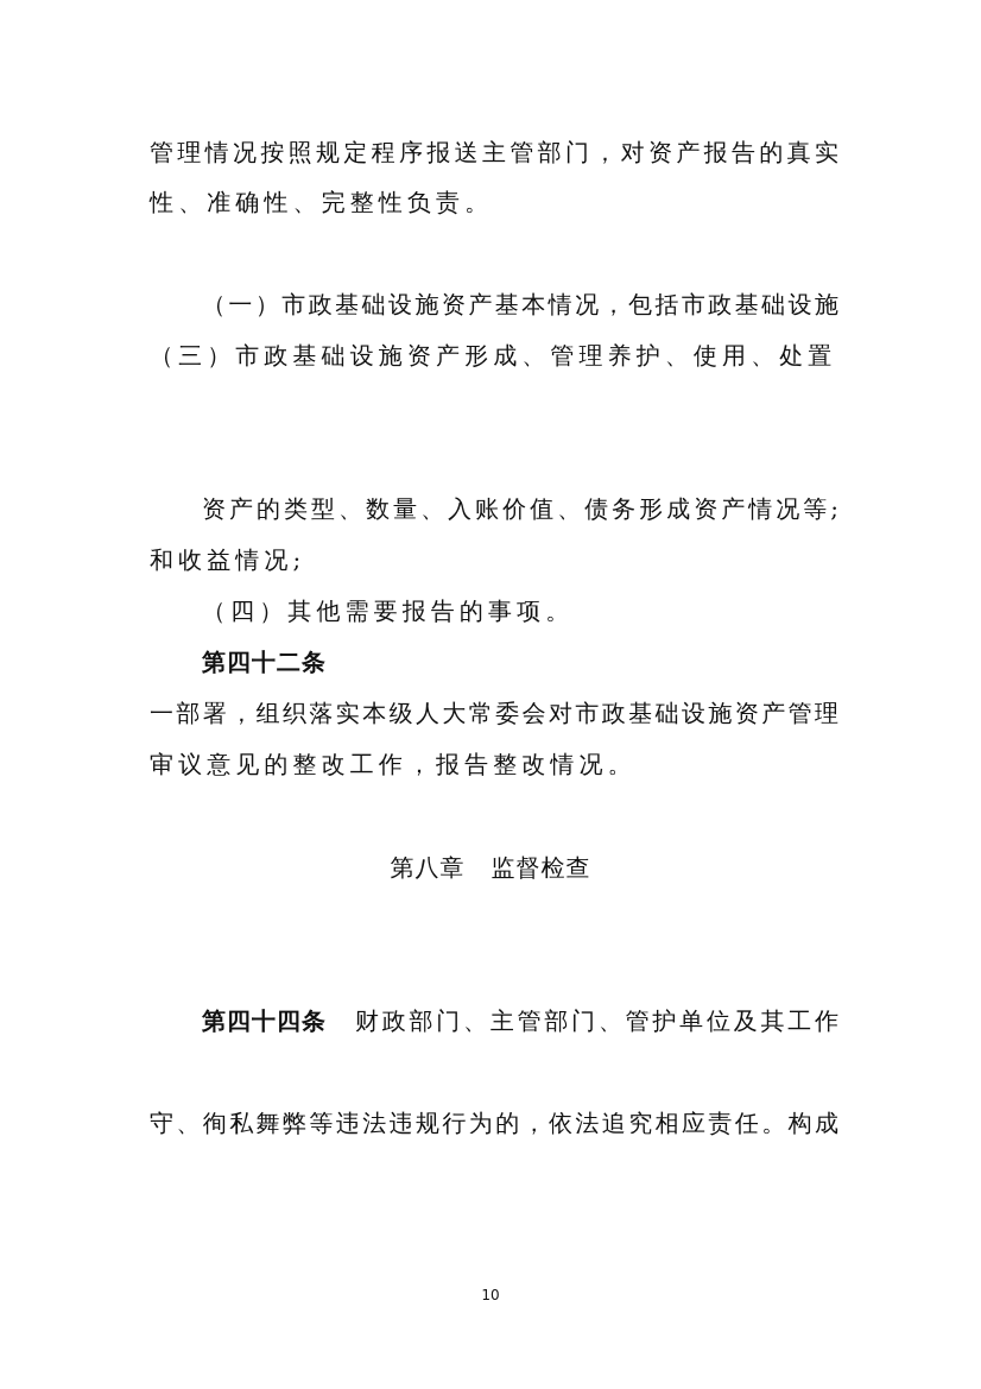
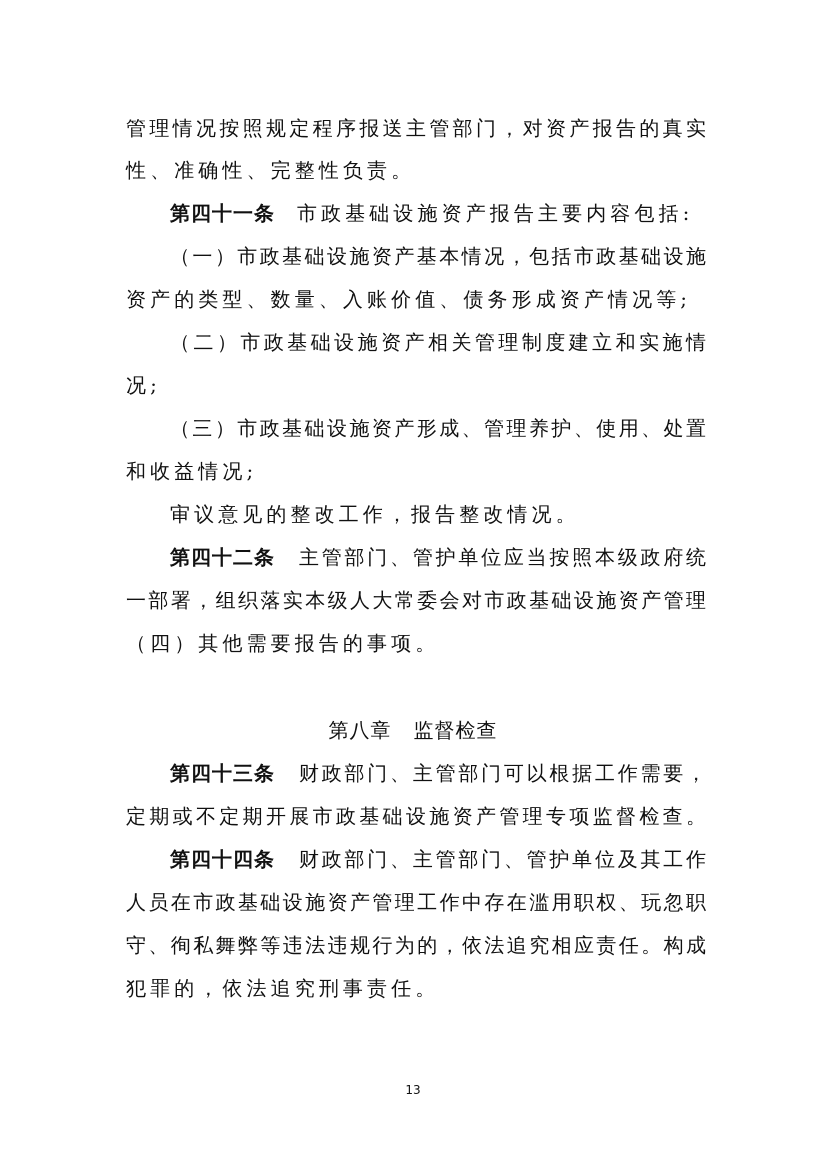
  管理情况按照规定程序报送主管部门，对资产报告的真实
  性、准确性、完整性负责。
+ 第四十一条 市政基础设施资产报告主要内容包括:
  （一）市政基础设施资产基本情况，包括市政基础设施
- （三）市政基础设施资产形成、管理养护、使用、处置
+ 资产的类型、数量、入账价值、债务形成资产情况等;
+ （二）市政基础设施资产相关管理制度建立和实施情
+ 况;
- 资产的类型、数量、入账价值、债务形成资产情况等;
+ （三）市政基础设施资产形成、管理养护、使用、处置
  和收益情况;
- （四）其他需要报告的事项。
+ 审议意见的整改工作，报告整改情况。
  第四十二条
+ 主管部门、管护单位应当按照本级政府统
  一部署，组织落实本级人大常委会对市政基础设施资产管理
- 审议意见的整改工作，报告整改情况。
+ （四）其他需要报告的事项。
  第八章 监督检查
+ 第四十三条
+ 财政部门、主管部门可以根据工作需要，
+ 定期或不定期开展市政基础设施资产管理专项监督检查。
  第四十四条
  财政部门、主管部门、管护单位及其工作
+ 人员在市政基础设施资产管理工作中存在滥用职权、玩忽职
  守、徇私舞弊等违法违规行为的，依法追究相应责任。构成
+ 犯罪的，依法追究刑事责任。
- 10
+ 13
